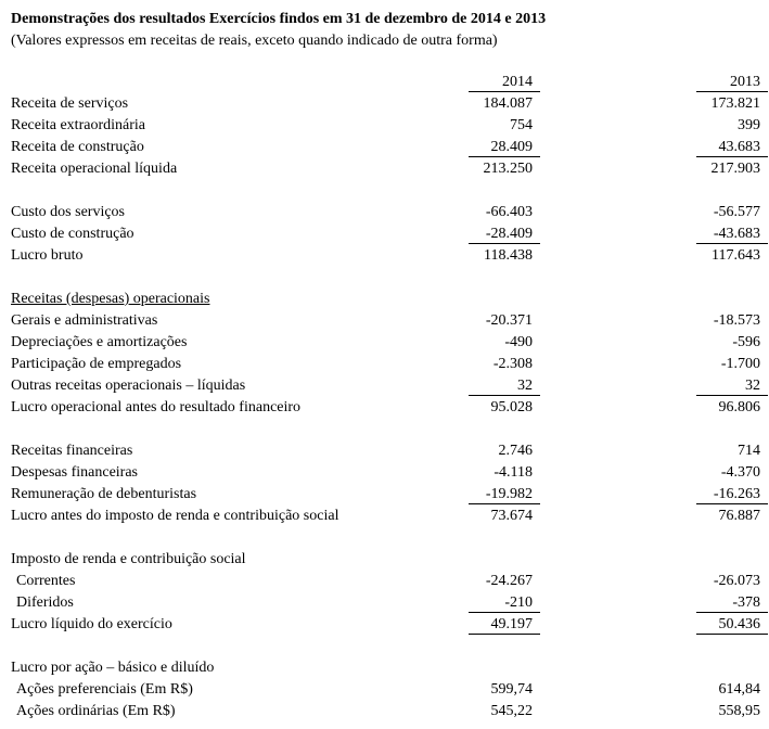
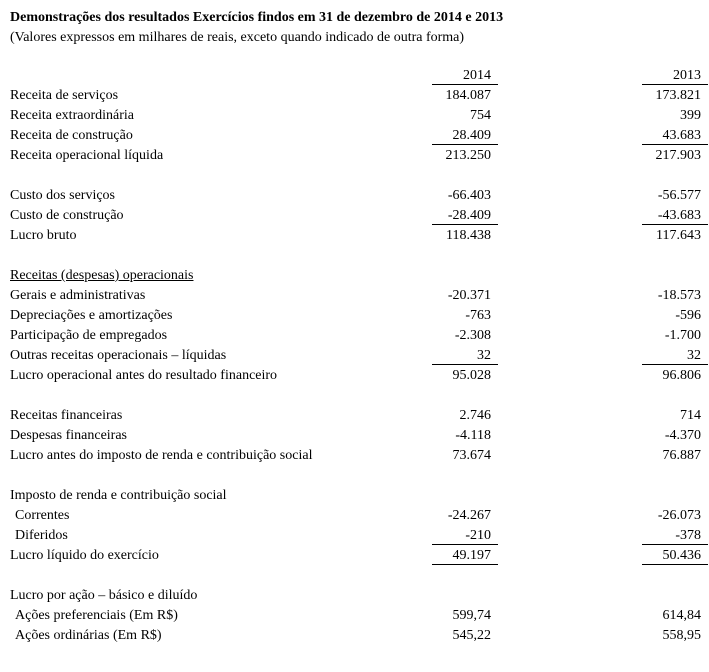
  Demonstrações dos resultados Exercícios findos em 31 de dezembro de 2014 e 2013
- (Valores expressos em receitas de reais, exceto quando indicado de outra forma)
+ (Valores expressos em milhares de reais, exceto quando indicado de outra forma)
  2014
  2013
  Receita de serviços
  184.087
  173.821
  Receita extraordinária
  754
  399
  Receita de construção
  28.409
  43.683
  Receita operacional líquida
  213.250
  217.903
  Custo dos serviços
  -66.403
  -56.577
  Custo de construção
  -28.409
  -43.683
  Lucro bruto
  118.438
  117.643
  Receitas (despesas) operacionais
  Gerais e administrativas
  -20.371
  -18.573
  Depreciações e amortizações
- -490
+ -763
  -596
  Participação de empregados
  -2.308
  -1.700
  Outras receitas operacionais – líquidas
  32
  32
  Lucro operacional antes do resultado financeiro
  95.028
  96.806
  Receitas financeiras
  2.746
  714
  Despesas financeiras
  -4.118
  -4.370
- Remuneração de debenturistas
- -19.982
- -16.263
  Lucro antes do imposto de renda e contribuição social
  73.674
  76.887
  Imposto de renda e contribuição social
  Correntes
  -24.267
  -26.073
  Diferidos
  -210
  -378
  Lucro líquido do exercício
  49.197
  50.436
  Lucro por ação – básico e diluído
  Ações preferenciais (Em R$)
  599,74
  614,84
  Ações ordinárias (Em R$)
  545,22
  558,95
